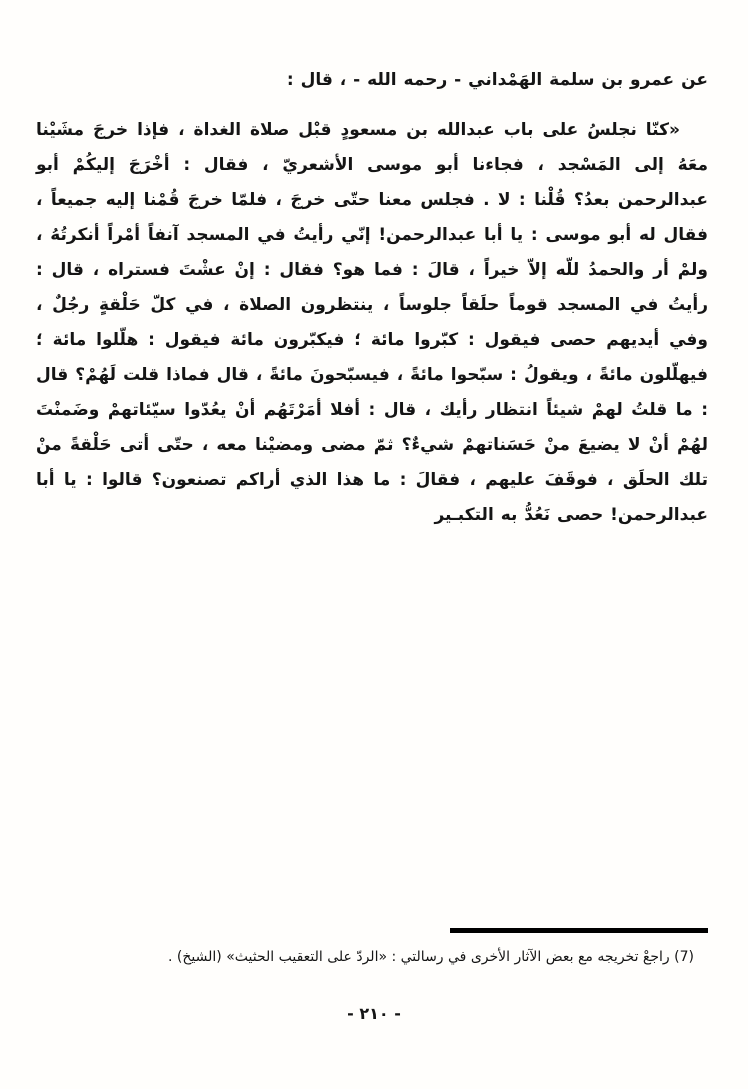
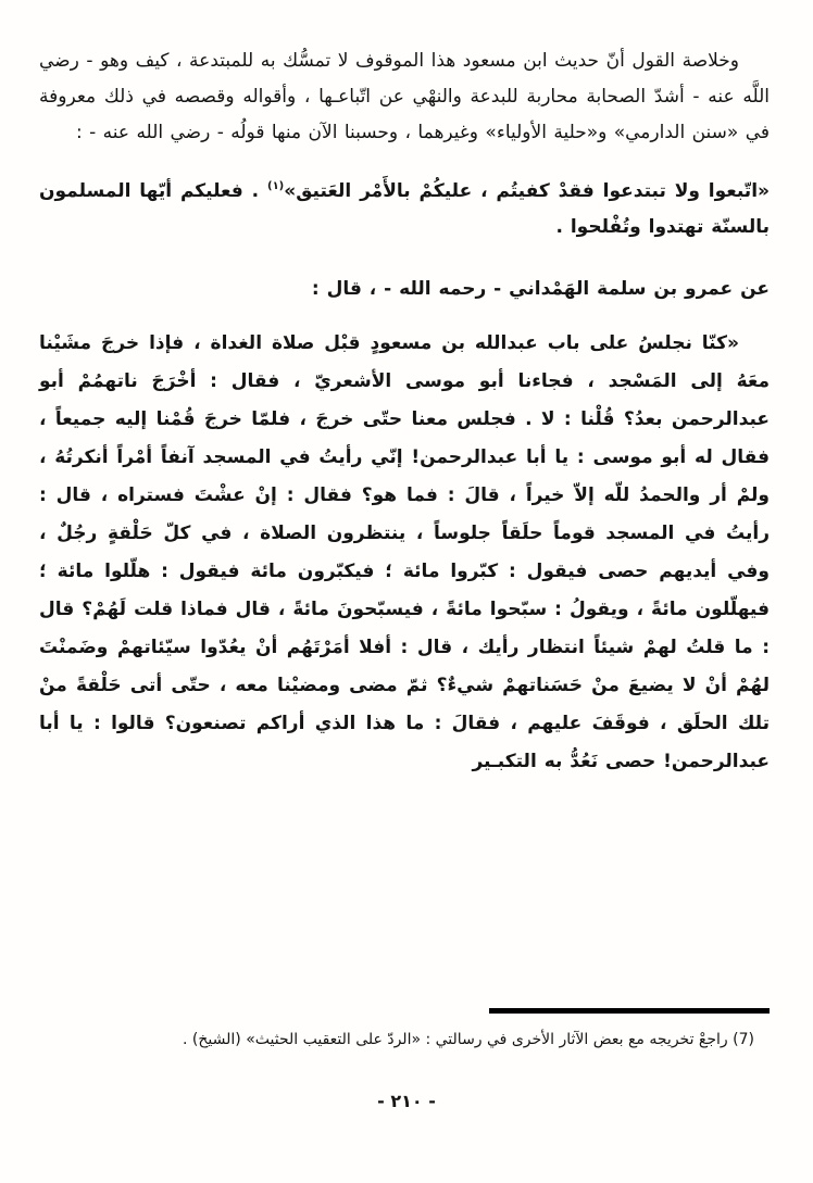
+ وخلاصة القول أنّ حديث ابن مسعود هذا الموقوف لا تمسُّك به للمبتدعة ، كيف وهو - رضي اللَّه عنه - أشدّ الصحابة محاربة للبدعة والنهْي عن اتّباعـها ، وأقواله وقصصه في ذلك معروفة في «سنن الدارمي» و«حلية الأولياء» وغيرهما ، وحسبنا الآن منها قولُه - رضي الله عنه - :
+ «اتّبعوا ولا تبتدعوا فقدْ كفيتُم ، عليكُمْ بالأَمْر العَتيق»(١) . فعليكم أيّها المسلمون بالسنّة تهتدوا وتُفْلحوا .
  عن عمرو بن سلمة الهَمْداني - رحمه الله - ، قال :
- «كنّا نجلسُ على باب عبدالله بن مسعودٍ قبْل صلاة الغداة ، فإذا خرجَ مشَيْنا معَهُ إلى المَسْجد ، فجاءنا أبو موسى الأشعريّ ، فقال : أخْرَجَ إليكُمْ أبو عبدالرحمن بعدُ؟ قُلْنا : لا . فجلس معنا حتّى خرجَ ، فلمّا خرجَ قُمْنا إليه جميعاً ، فقال له أبو موسى : يا أبا عبدالرحمن! إنّي رأيتُ في المسجد آنفاً أمْراً أنكرتُهُ ، ولمْ أر والحمدُ للّه إلاّ خيراً ، قالَ : فما هو؟ فقال : إنْ عشْتَ فستراه ، قال : رأيتُ في المسجد قوماً حلَقاً جلوساً ، ينتظرون الصلاة ، في كلّ حَلْقةٍ رجُلٌ ، وفي أيديهم حصى فيقول : كبّروا مائة ؛ فيكبّرون مائة فيقول : هلّلوا مائة ؛ فيهلّلون مائةً ، ويقولُ : سبّحوا مائةً ، فيسبّحونَ مائةً ، قال فماذا قلت لَهُمْ؟ قال : ما قلتُ لهمْ شيئاً انتظار رأيك ، قال : أفلا أمَرْتَهُم أنْ يعُدّوا سيّئاتهمْ وضَمنْتَ لهُمْ أنْ لا يضيعَ منْ حَسَناتهمْ شيءٌ؟ ثمّ مضى ومضيْنا معه ، حتّى أتى حَلْقةً منْ تلك الحلَق ، فوقَفَ عليهم ، فقالَ : ما هذا الذي أراكم تصنعون؟ قالوا : يا أبا عبدالرحمن! حصى نَعُدُّ به التكبـير
+ «كنّا نجلسُ على باب عبدالله بن مسعودٍ قبْل صلاة الغداة ، فإذا خرجَ مشَيْنا معَهُ إلى المَسْجد ، فجاءنا أبو موسى الأشعريّ ، فقال : أخْرَجَ ناتهمُمْ أبو عبدالرحمن بعدُ؟ قُلْنا : لا . فجلس معنا حتّى خرجَ ، فلمّا خرجَ قُمْنا إليه جميعاً ، فقال له أبو موسى : يا أبا عبدالرحمن! إنّي رأيتُ في المسجد آنفاً أمْراً أنكرتُهُ ، ولمْ أر والحمدُ للّه إلاّ خيراً ، قالَ : فما هو؟ فقال : إنْ عشْتَ فستراه ، قال : رأيتُ في المسجد قوماً حلَقاً جلوساً ، ينتظرون الصلاة ، في كلّ حَلْقةٍ رجُلٌ ، وفي أيديهم حصى فيقول : كبّروا مائة ؛ فيكبّرون مائة فيقول : هلّلوا مائة ؛ فيهلّلون مائةً ، ويقولُ : سبّحوا مائةً ، فيسبّحونَ مائةً ، قال فماذا قلت لَهُمْ؟ قال : ما قلتُ لهمْ شيئاً انتظار رأيك ، قال : أفلا أمَرْتَهُم أنْ يعُدّوا سيّئاتهمْ وضَمنْتَ لهُمْ أنْ لا يضيعَ منْ حَسَناتهمْ شيءٌ؟ ثمّ مضى ومضيْنا معه ، حتّى أتى حَلْقةً منْ تلك الحلَق ، فوقَفَ عليهم ، فقالَ : ما هذا الذي أراكم تصنعون؟ قالوا : يا أبا عبدالرحمن! حصى نَعُدُّ به التكبـير
  (7) راجعْ تخريجه مع بعض الآثار الأخرى في رسالتي : «الردّ على التعقيب الحثيث» (الشيخ) .
  - ٢١٠ -
